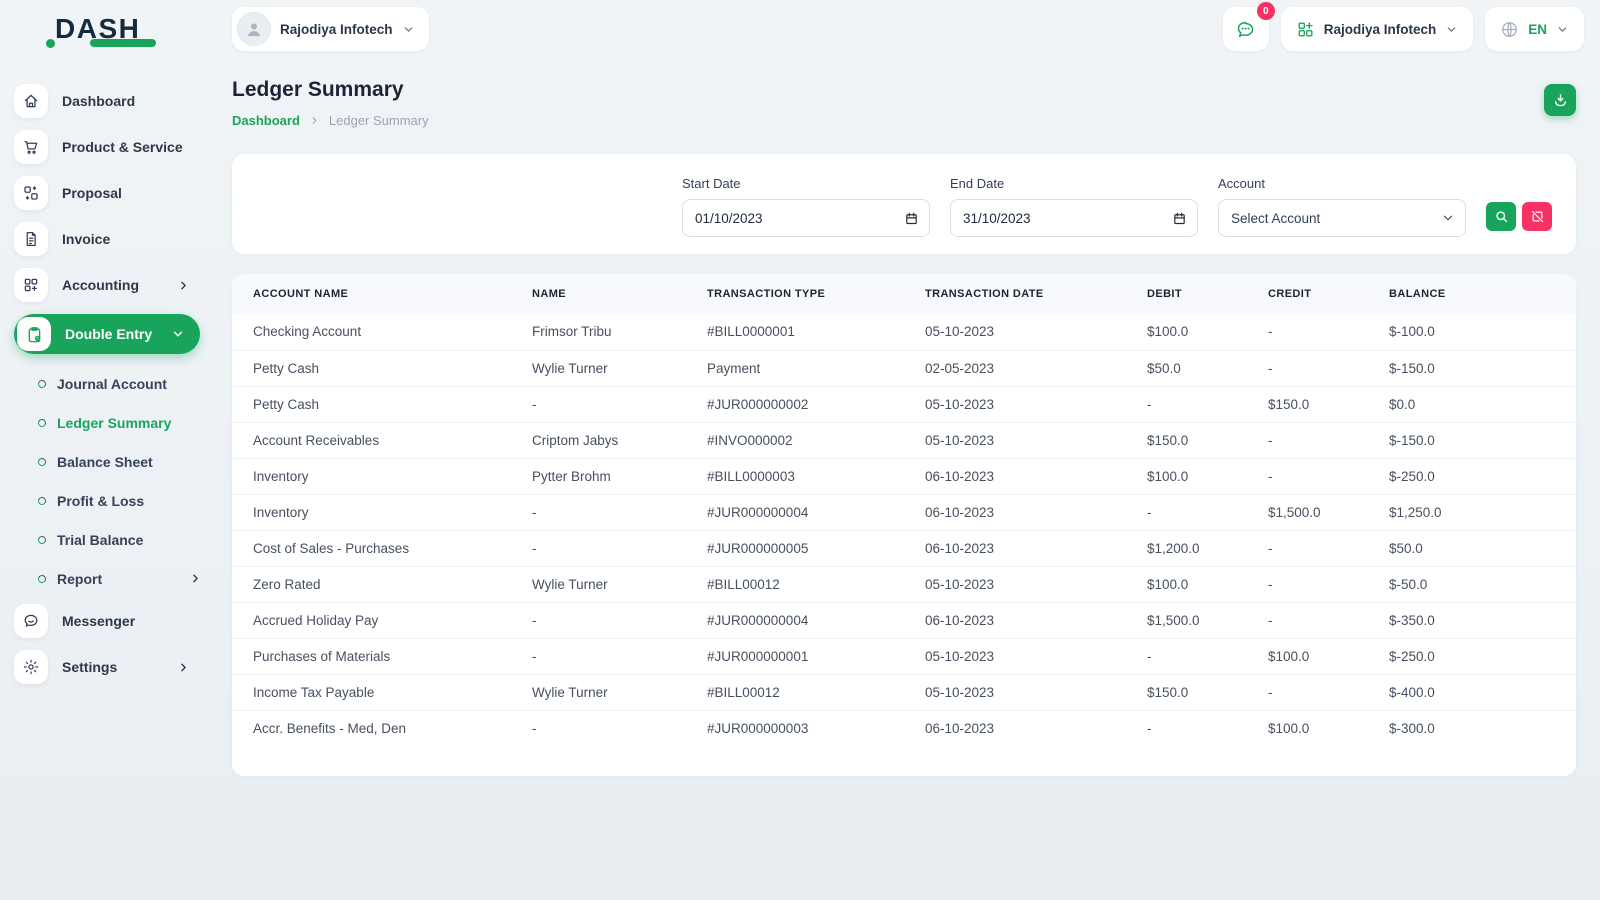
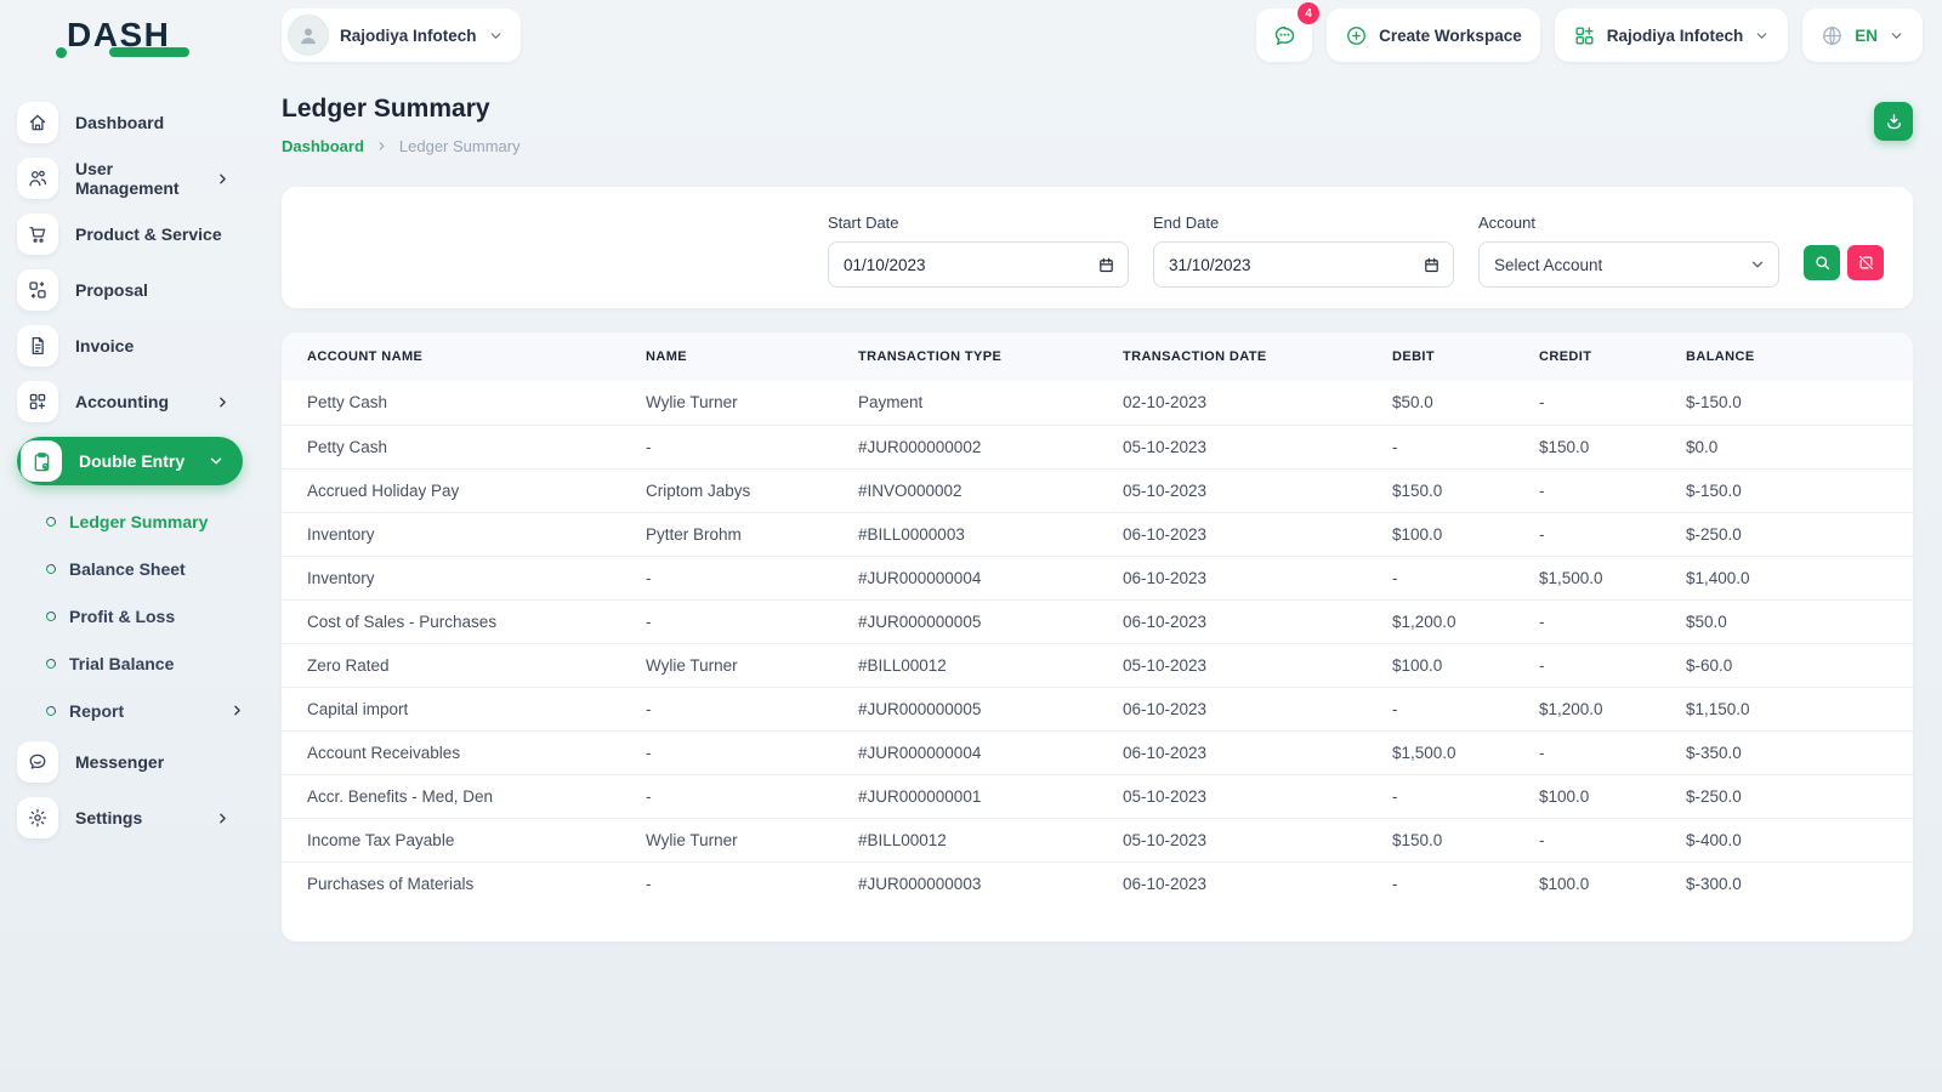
  DASH
  Rajodiya Infotech
- 0
+ 4
+ Create Workspace
  Rajodiya Infotech
  EN
  Dashboard
+ User Management
  Product & Service
  Proposal
  Invoice
  Accounting
  Double Entry
- Journal Account
  Ledger Summary
  Balance Sheet
  Profit & Loss
  Trial Balance
  Report
  Messenger
  Settings
  Ledger Summary
  Dashboard
  Ledger Summary
  Start Date
  01/10/2023
  End Date
  31/10/2023
  Account
  Select Account
  ACCOUNT NAME	NAME	TRANSACTION TYPE	TRANSACTION DATE	DEBIT	CREDIT	BALANCE
- Checking Account	Frimsor Tribu	#BILL0000001	05-10-2023	$100.0	-	$-100.0
- Petty Cash	Wylie Turner	Payment	02-05-2023	$50.0	-	$-150.0
+ Petty Cash	Wylie Turner	Payment	02-10-2023	$50.0	-	$-150.0
  Petty Cash	-	#JUR000000002	05-10-2023	-	$150.0	$0.0
- Account Receivables	Criptom Jabys	#INVO000002	05-10-2023	$150.0	-	$-150.0
+ Accrued Holiday Pay	Criptom Jabys	#INVO000002	05-10-2023	$150.0	-	$-150.0
  Inventory	Pytter Brohm	#BILL0000003	06-10-2023	$100.0	-	$-250.0
- Inventory	-	#JUR000000004	06-10-2023	-	$1,500.0	$1,250.0
+ Inventory	-	#JUR000000004	06-10-2023	-	$1,500.0	$1,400.0
  Cost of Sales - Purchases	-	#JUR000000005	06-10-2023	$1,200.0	-	$50.0
- Zero Rated	Wylie Turner	#BILL00012	05-10-2023	$100.0	-	$-50.0
+ Zero Rated	Wylie Turner	#BILL00012	05-10-2023	$100.0	-	$-60.0
+ Capital import	-	#JUR000000005	06-10-2023	-	$1,200.0	$1,150.0
- Accrued Holiday Pay	-	#JUR000000004	06-10-2023	$1,500.0	-	$-350.0
+ Account Receivables	-	#JUR000000004	06-10-2023	$1,500.0	-	$-350.0
- Purchases of Materials	-	#JUR000000001	05-10-2023	-	$100.0	$-250.0
+ Accr. Benefits - Med, Den	-	#JUR000000001	05-10-2023	-	$100.0	$-250.0
  Income Tax Payable	Wylie Turner	#BILL00012	05-10-2023	$150.0	-	$-400.0
- Accr. Benefits - Med, Den	-	#JUR000000003	06-10-2023	-	$100.0	$-300.0
+ Purchases of Materials	-	#JUR000000003	06-10-2023	-	$100.0	$-300.0
